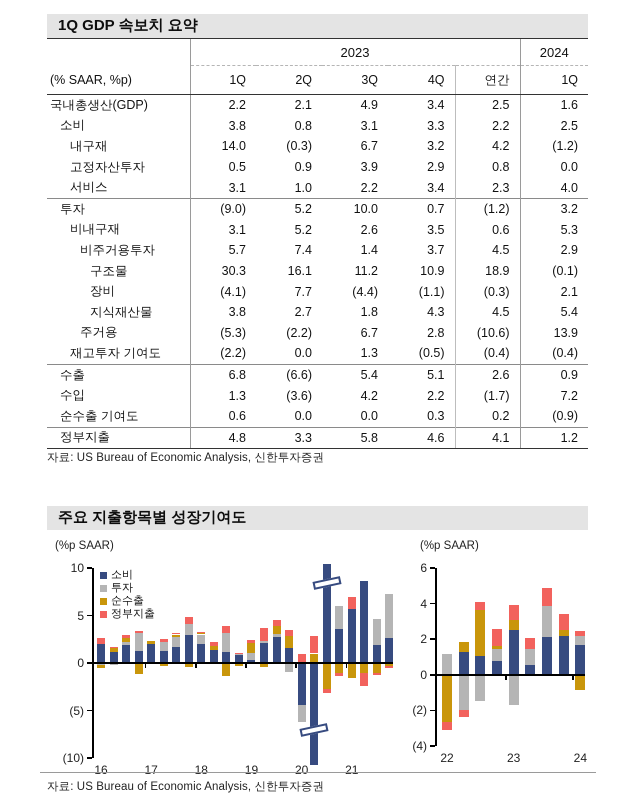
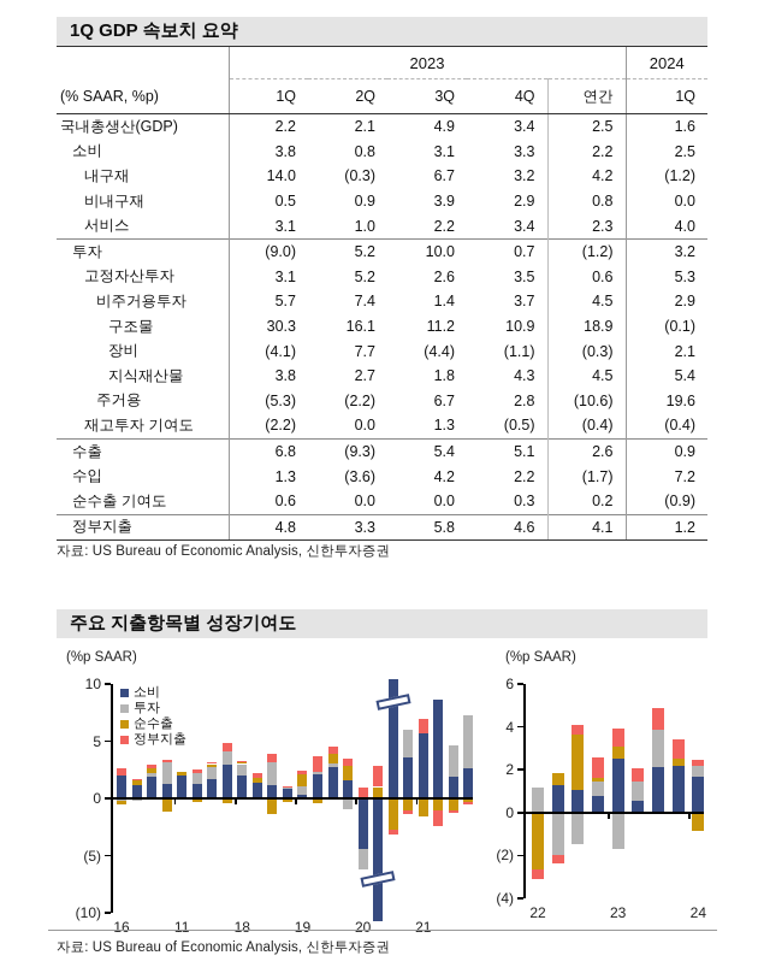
  1Q GDP 속보치 요약
  	2023	2024
  (% SAAR, %p)	1Q	2Q	3Q	4Q	연간	1Q
  국내총생산(GDP)	2.2	2.1	4.9	3.4	2.5	1.6
  소비	3.8	0.8	3.1	3.3	2.2	2.5
  내구재	14.0	(0.3)	6.7	3.2	4.2	(1.2)
- 고정자산투자	0.5	0.9	3.9	2.9	0.8	0.0
+ 비내구재	0.5	0.9	3.9	2.9	0.8	0.0
  서비스	3.1	1.0	2.2	3.4	2.3	4.0
  투자	(9.0)	5.2	10.0	0.7	(1.2)	3.2
- 비내구재	3.1	5.2	2.6	3.5	0.6	5.3
+ 고정자산투자	3.1	5.2	2.6	3.5	0.6	5.3
  비주거용투자	5.7	7.4	1.4	3.7	4.5	2.9
  구조물	30.3	16.1	11.2	10.9	18.9	(0.1)
  장비	(4.1)	7.7	(4.4)	(1.1)	(0.3)	2.1
  지식재산물	3.8	2.7	1.8	4.3	4.5	5.4
- 주거용	(5.3)	(2.2)	6.7	2.8	(10.6)	13.9
+ 주거용	(5.3)	(2.2)	6.7	2.8	(10.6)	19.6
  재고투자 기여도	(2.2)	0.0	1.3	(0.5)	(0.4)	(0.4)
- 수출	6.8	(6.6)	5.4	5.1	2.6	0.9
+ 수출	6.8	(9.3)	5.4	5.1	2.6	0.9
  수입	1.3	(3.6)	4.2	2.2	(1.7)	7.2
  순수출 기여도	0.6	0.0	0.0	0.3	0.2	(0.9)
  정부지출	4.8	3.3	5.8	4.6	4.1	1.2
  자료: US Bureau of Economic Analysis, 신한투자증권
  주요 지출항목별 성장기여도
  (%p SAAR)
  10
  5
  0
  (5)
  (10)
  16
- 17
+ 11
  18
  19
  20
  21
  소비
  투자
  순수출
  정부지출
  (%p SAAR)
  6
  4
  2
  0
  (2)
  (4)
  22
  23
  24
  자료: US Bureau of Economic Analysis, 신한투자증권
